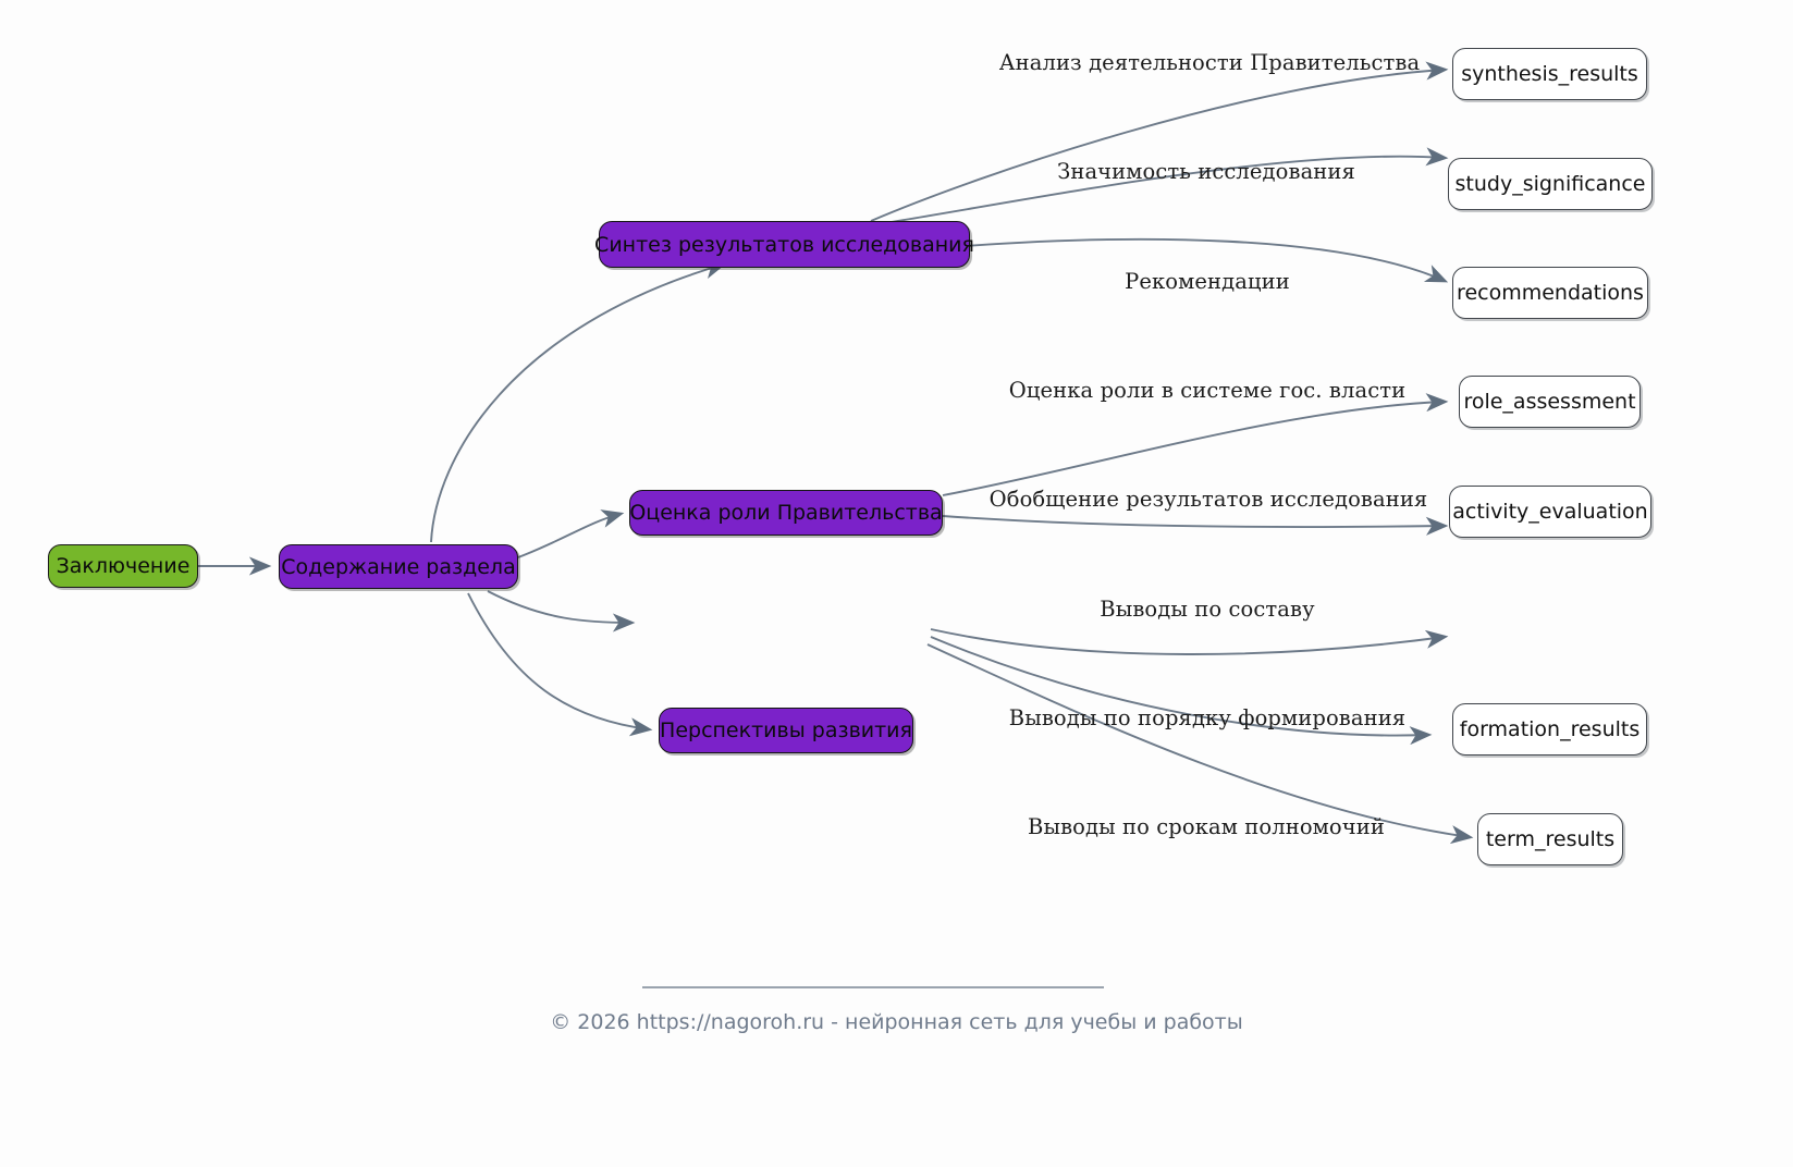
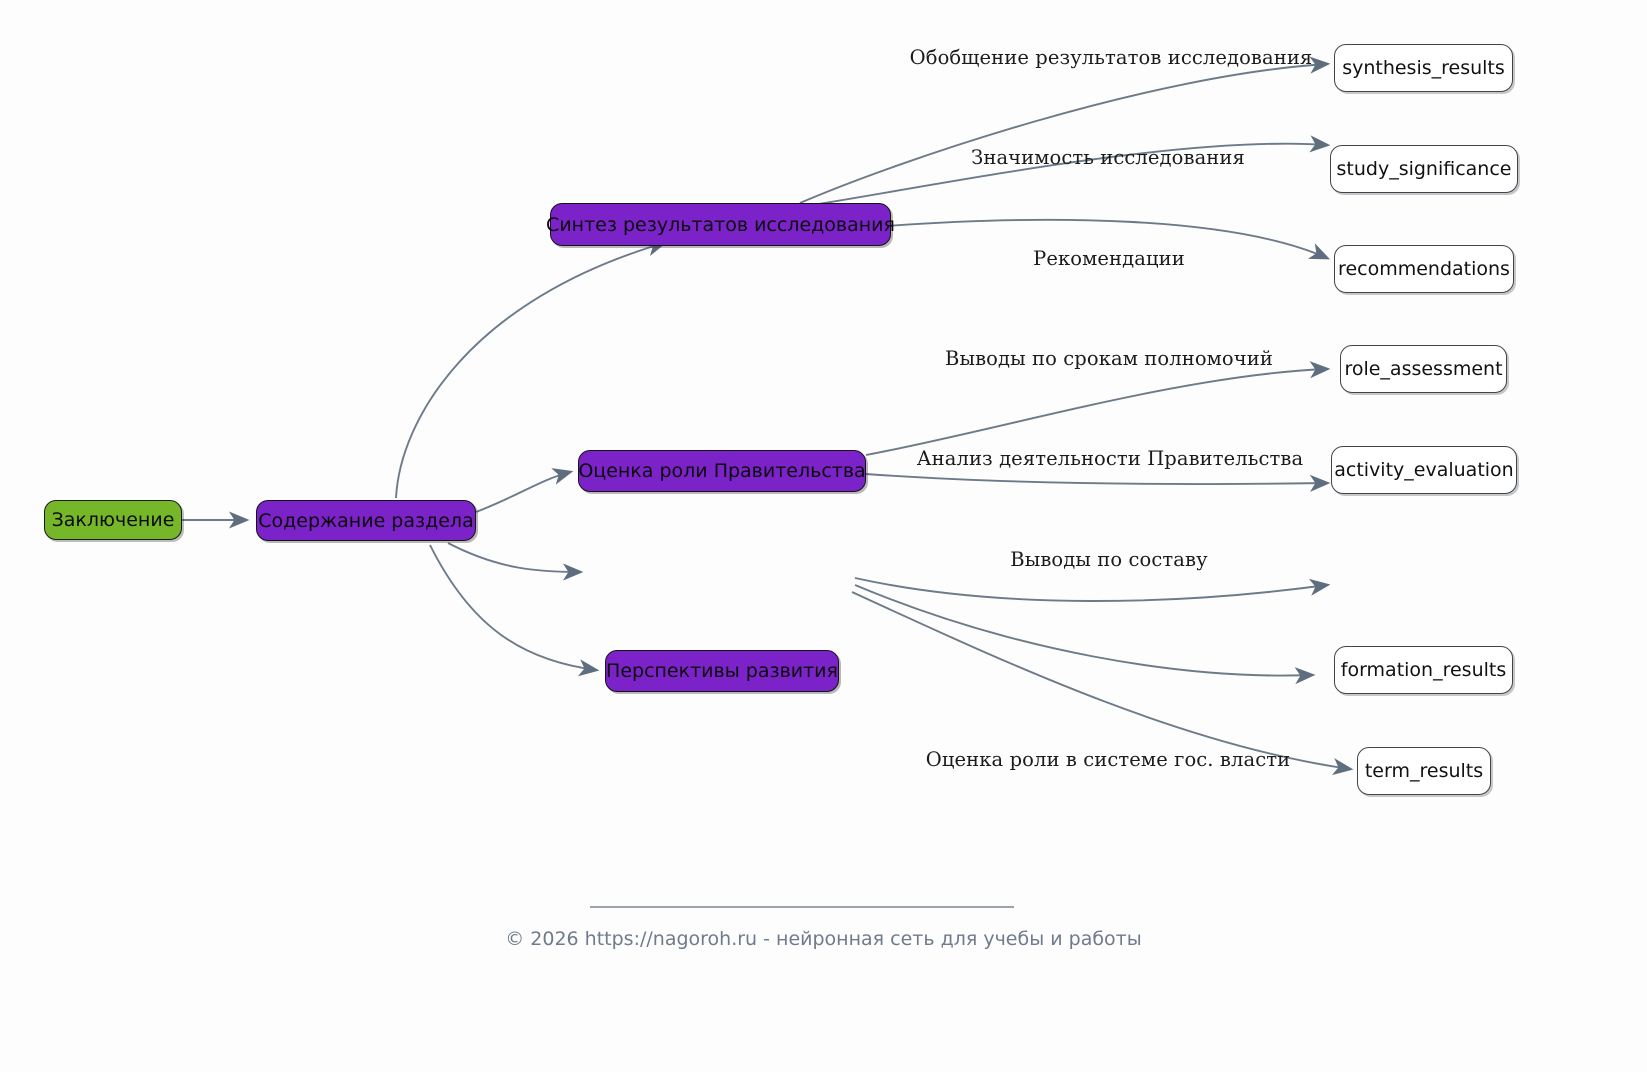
  Заключение
  Содержание раздела
  Синтез результатов исследования
  Оценка роли Правительства
  Перспективы развития
  synthesis_results
  study_significance
  recommendations
  role_assessment
  activity_evaluation
  formation_results
  term_results
- Анализ деятельности Правительства
+ Обобщение результатов исследования
  Значимость исследования
  Рекомендации
- Оценка роли в системе гос. власти
+ Выводы по срокам полномочий
- Обобщение результатов исследования
+ Анализ деятельности Правительства
  Выводы по составу
- Выводы по порядку формирования
- Выводы по срокам полномочий
+ Оценка роли в системе гос. власти
  © 2026 https://nagoroh.ru - нейронная сеть для учебы и работы
